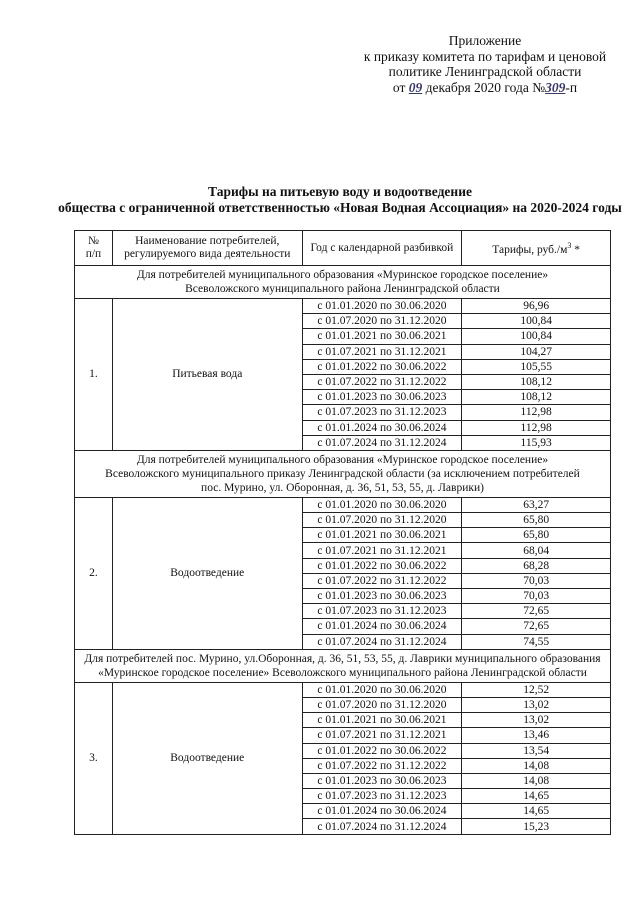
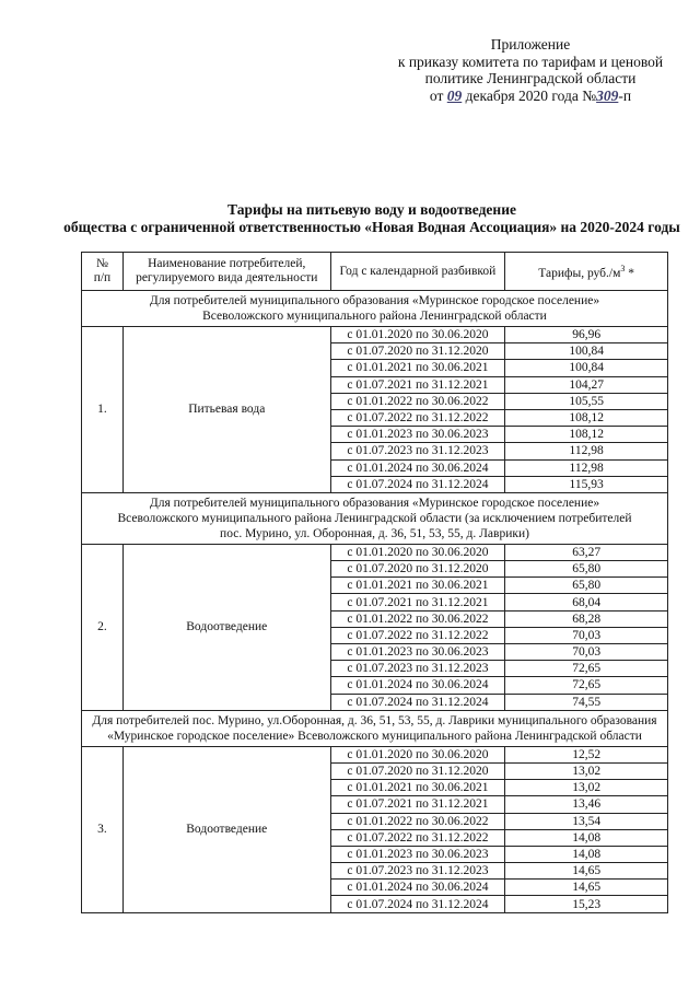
  Приложение
  к приказу комитета по тарифам и ценовой
  политике Ленинградской области
  от 09 декабря 2020 года №309-п
  Тарифы на питьевую воду и водоотведение
  общества с ограниченной ответственностью «Новая Водная Ассоциация» на 2020-2024 годы
  №п/п	Наименование потребителей,регулируемого вида деятельности	Год с календарной разбивкой	Тарифы, руб./м3 *
  Для потребителей муниципального образования «Муринское городское поселение»Всеволожского муниципального района Ленинградской области
  1.	Питьевая вода	с 01.01.2020 по 30.06.2020	96,96
  с 01.07.2020 по 31.12.2020	100,84
  с 01.01.2021 по 30.06.2021	100,84
  с 01.07.2021 по 31.12.2021	104,27
  с 01.01.2022 по 30.06.2022	105,55
  с 01.07.2022 по 31.12.2022	108,12
  с 01.01.2023 по 30.06.2023	108,12
  с 01.07.2023 по 31.12.2023	112,98
  с 01.01.2024 по 30.06.2024	112,98
  с 01.07.2024 по 31.12.2024	115,93
- Для потребителей муниципального образования «Муринское городское поселение»Всеволожского муниципального приказу Ленинградской области (за исключением потребителейпос. Мурино, ул. Оборонная, д. 36, 51, 53, 55, д. Лаврики)
+ Для потребителей муниципального образования «Муринское городское поселение»Всеволожского муниципального района Ленинградской области (за исключением потребителейпос. Мурино, ул. Оборонная, д. 36, 51, 53, 55, д. Лаврики)
  2.	Водоотведение	с 01.01.2020 по 30.06.2020	63,27
  с 01.07.2020 по 31.12.2020	65,80
  с 01.01.2021 по 30.06.2021	65,80
  с 01.07.2021 по 31.12.2021	68,04
  с 01.01.2022 по 30.06.2022	68,28
  с 01.07.2022 по 31.12.2022	70,03
  с 01.01.2023 по 30.06.2023	70,03
  с 01.07.2023 по 31.12.2023	72,65
  с 01.01.2024 по 30.06.2024	72,65
  с 01.07.2024 по 31.12.2024	74,55
  Для потребителей пос. Мурино, ул.Оборонная, д. 36, 51, 53, 55, д. Лаврики муниципального образования«Муринское городское поселение» Всеволожского муниципального района Ленинградской области
  3.	Водоотведение	с 01.01.2020 по 30.06.2020	12,52
  с 01.07.2020 по 31.12.2020	13,02
  с 01.01.2021 по 30.06.2021	13,02
  с 01.07.2021 по 31.12.2021	13,46
  с 01.01.2022 по 30.06.2022	13,54
  с 01.07.2022 по 31.12.2022	14,08
  с 01.01.2023 по 30.06.2023	14,08
  с 01.07.2023 по 31.12.2023	14,65
  с 01.01.2024 по 30.06.2024	14,65
  с 01.07.2024 по 31.12.2024	15,23
